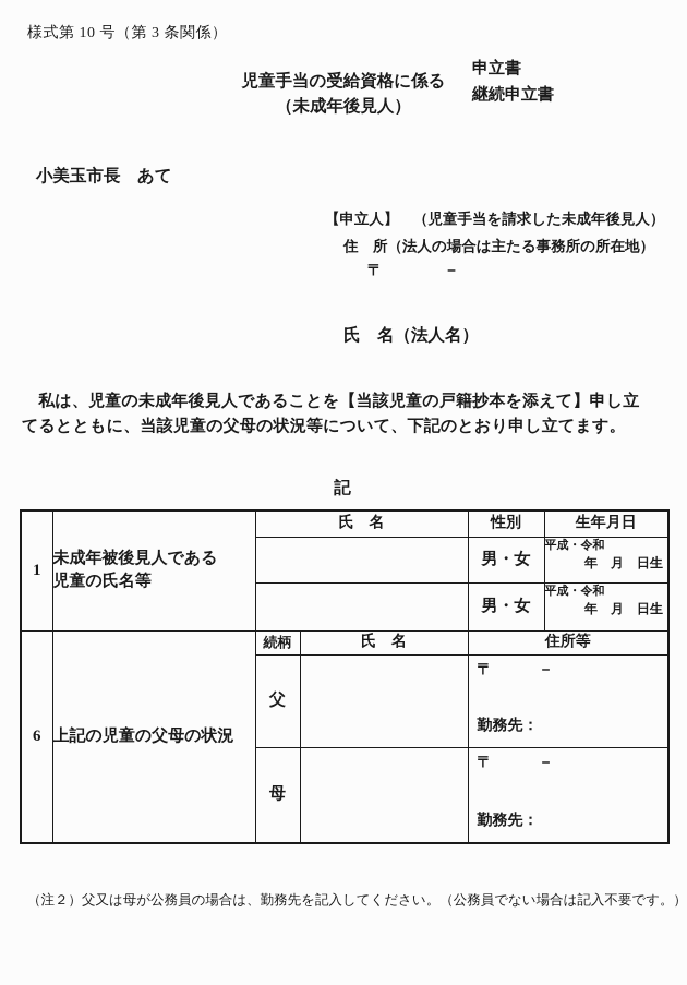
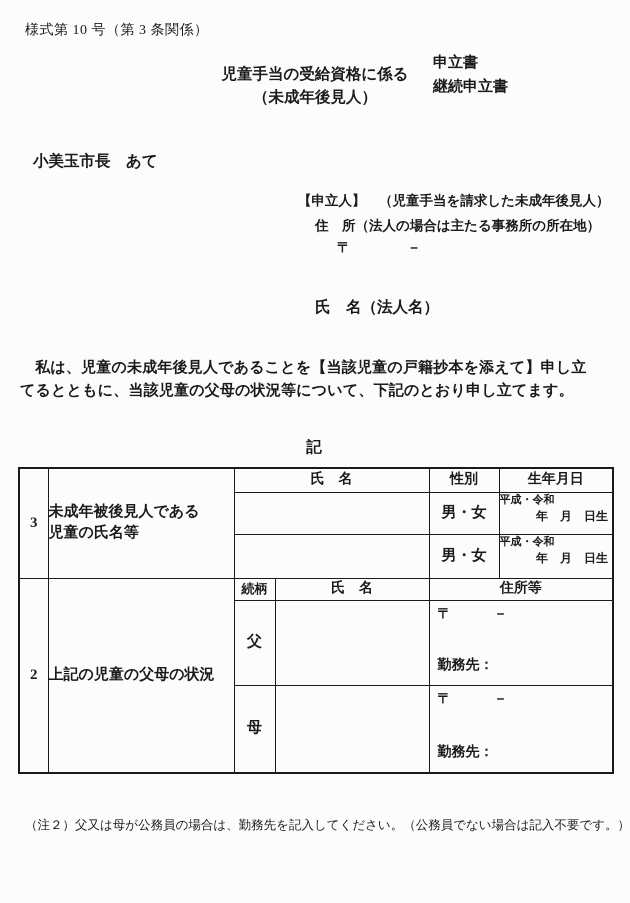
  様式第 10 号（第 3 条関係）
  児童手当の受給資格に係る
  （未成年後見人）
  申立書
  継続申立書
  小美玉市長 あて
  【申立人】 （児童手当を請求した未成年後見人）
  住 所（法人の場合は主たる事務所の所在地）
  〒 －
  氏 名（法人名）
  私は、児童の未成年後見人であることを【当該児童の戸籍抄本を添えて】申し立てるとともに、当該児童の父母の状況等について、下記のとおり申し立てます。
  記
- 1	未成年被後見人である 児童の氏名等	氏 名	性別	生年月日
+ 3	未成年被後見人である 児童の氏名等	氏 名	性別	生年月日
  	男・女	平成・令和 年 月 日生
  	男・女	平成・令和 年 月 日生
- 6	上記の児童の父母の状況	続柄	氏 名	住所等
+ 2	上記の児童の父母の状況	続柄	氏 名	住所等
  父		〒 － 勤務先：
  母		〒 － 勤務先：
  （注２）父又は母が公務員の場合は、勤務先を記入してください。（公務員でない場合は記入不要です。）
